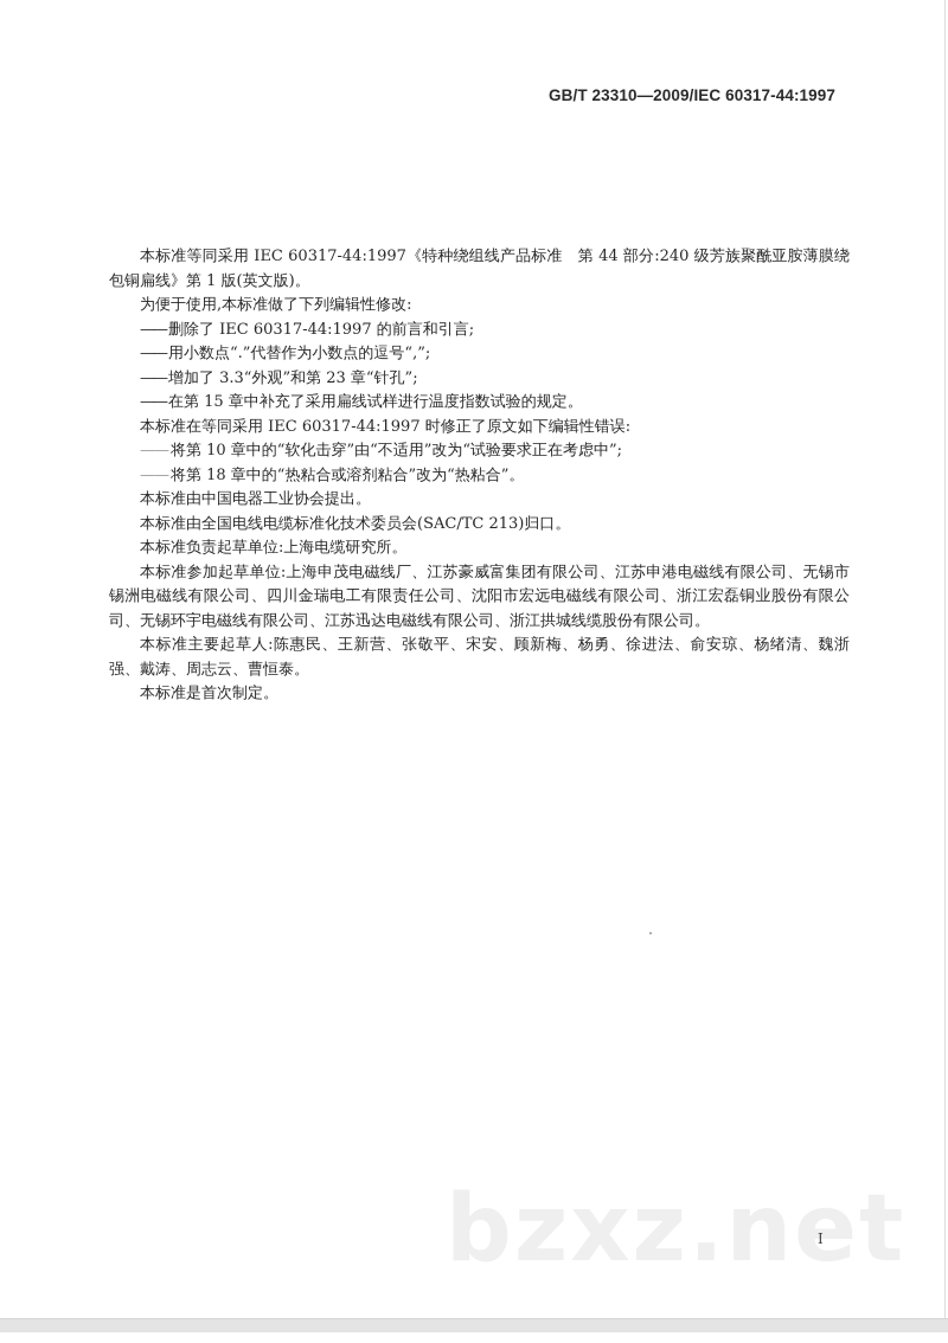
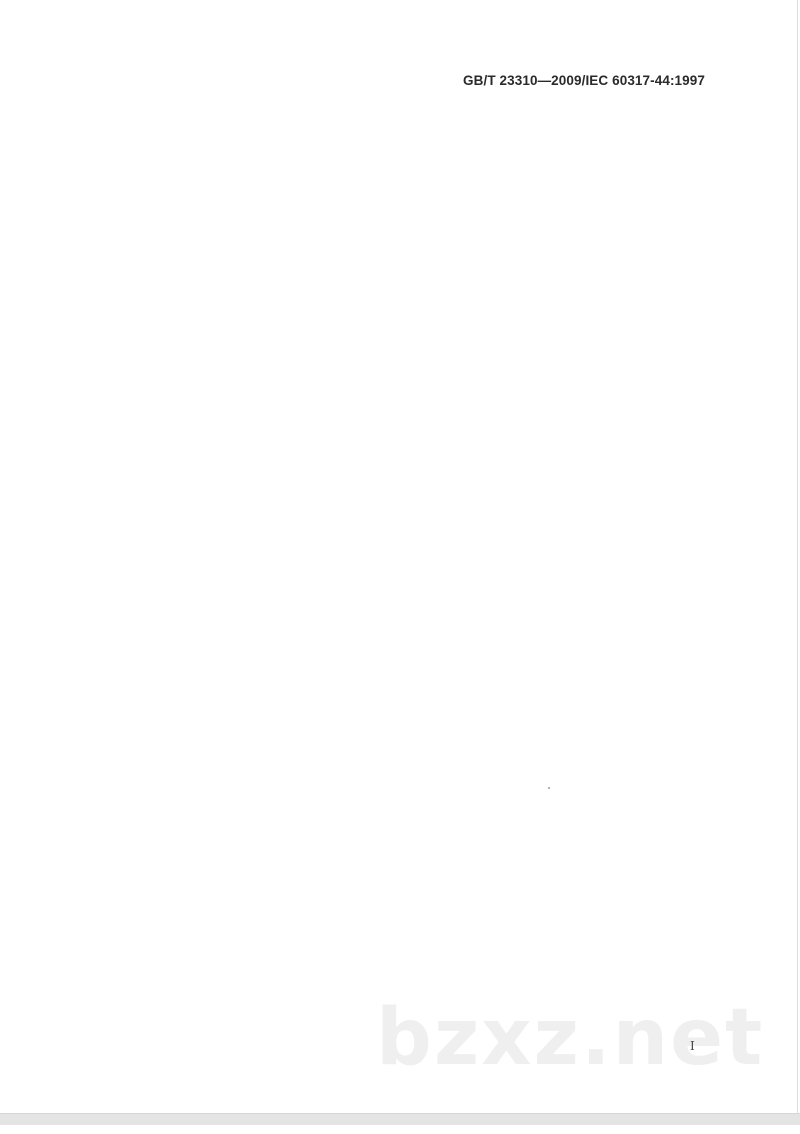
  GB/T 23310—2009/IEC 60317-44:1997
- 本标准等同采用 IEC 60317-44:1997《特种绕组线产品标准 第 44 部分:240 级芳族聚酰亚胺薄膜绕包铜扁线》第 1 版(英文版)。
- 为便于使用,本标准做了下列编辑性修改:
- —— 删除了 IEC 60317-44:1997 的前言和引言;
- —— 用小数点“.”代替作为小数点的逗号“,”;
- —— 增加了 3.3“外观”和第 23 章“针孔”;
- —— 在第 15 章中补充了采用扁线试样进行温度指数试验的规定。
- 本标准在等同采用 IEC 60317-44:1997 时修正了原文如下编辑性错误:
- —— 将第 10 章中的“软化击穿”由“不适用”改为“试验要求正在考虑中”;
- —— 将第 18 章中的“热粘合或溶剂粘合”改为“热粘合”。
- 本标准由中国电器工业协会提出。
- 本标准由全国电线电缆标准化技术委员会(SAC/TC 213)归口。
- 本标准负责起草单位:上海电缆研究所。
- 本标准参加起草单位:上海申茂电磁线厂、江苏豪威富集团有限公司、江苏申港电磁线有限公司、无锡市锡洲电磁线有限公司、四川金瑞电工有限责任公司、沈阳市宏远电磁线有限公司、浙江宏磊铜业股份有限公司、无锡环宇电磁线有限公司、江苏迅达电磁线有限公司、浙江拱城线缆股份有限公司。
- 本标准主要起草人:陈惠民、王新营、张敬平、宋安、顾新梅、杨勇、徐进法、俞安琼、杨绪清、魏浙强、戴涛、周志云、曹恒泰。
- 本标准是首次制定。
  bzxz.net
  I
